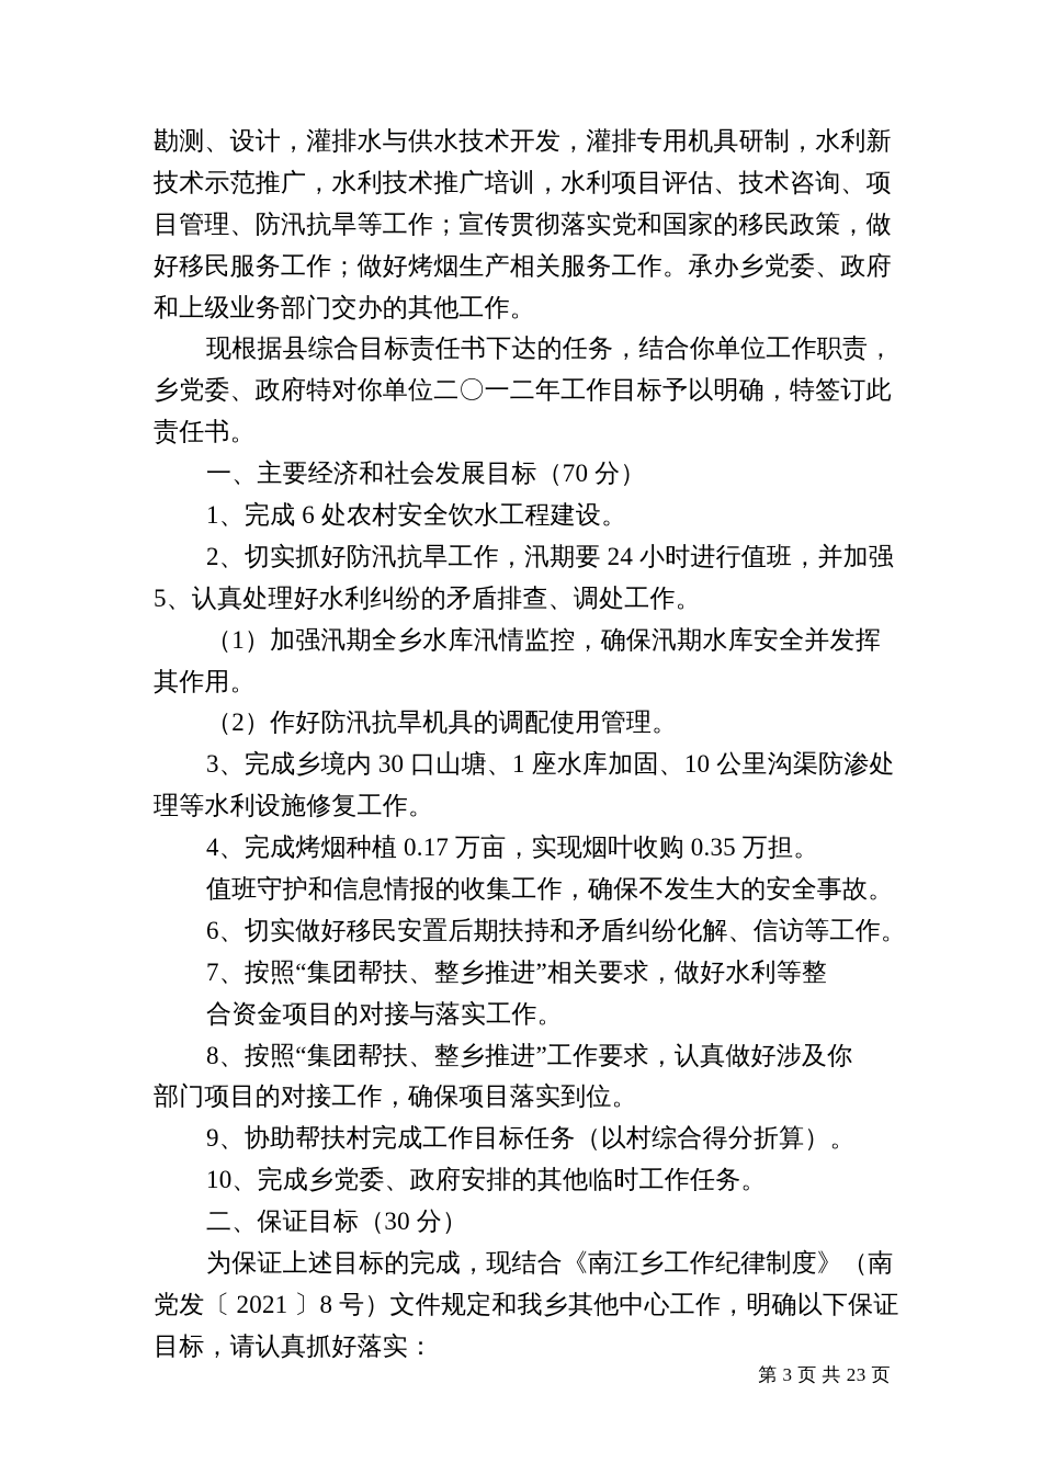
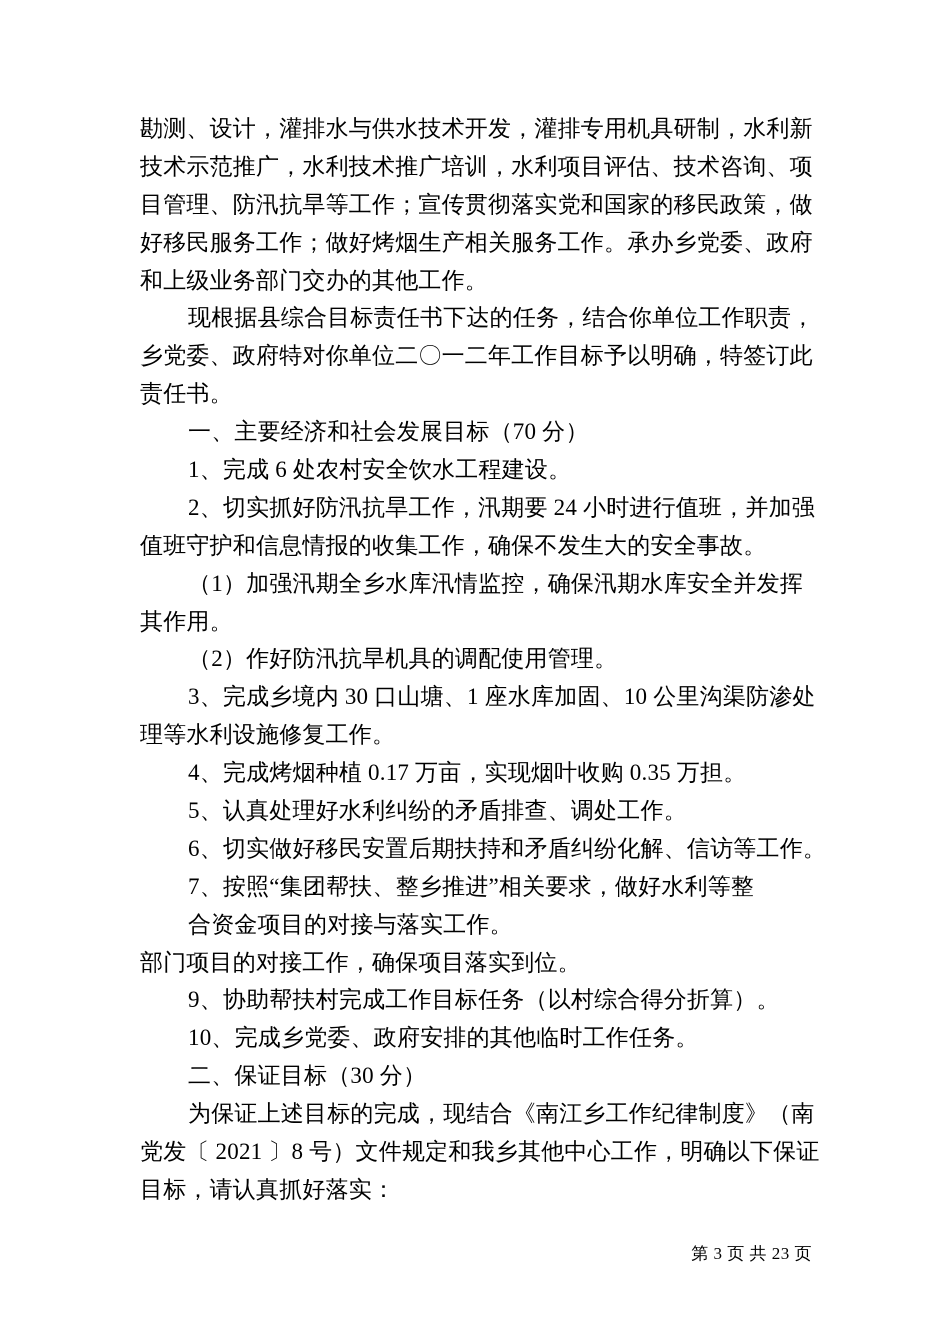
  勘测、设计，灌排水与供水技术开发，灌排专用机具研制，水利新
  技术示范推广，水利技术推广培训，水利项目评估、技术咨询、项
  目管理、防汛抗旱等工作；宣传贯彻落实党和国家的移民政策，做
  好移民服务工作；做好烤烟生产相关服务工作。承办乡党委、政府
  和上级业务部门交办的其他工作。
  现根据县综合目标责任书下达的任务，结合你单位工作职责，
  乡党委、政府特对你单位二〇一二年工作目标予以明确，特签订此
  责任书。
  一、主要经济和社会发展目标（70 分）
  1、完成 6 处农村安全饮水工程建设。
  2、切实抓好防汛抗旱工作，汛期要 24 小时进行值班，并加强
- 5、认真处理好水利纠纷的矛盾排查、调处工作。
+ 值班守护和信息情报的收集工作，确保不发生大的安全事故。
  （1）加强汛期全乡水库汛情监控，确保汛期水库安全并发挥
  其作用。
  （2）作好防汛抗旱机具的调配使用管理。
  3、完成乡境内 30 口山塘、1 座水库加固、10 公里沟渠防渗处
  理等水利设施修复工作。
  4、完成烤烟种植 0.17 万亩，实现烟叶收购 0.35 万担。
- 值班守护和信息情报的收集工作，确保不发生大的安全事故。
+ 5、认真处理好水利纠纷的矛盾排查、调处工作。
  6、切实做好移民安置后期扶持和矛盾纠纷化解、信访等工作。
  7、按照“集团帮扶、整乡推进”相关要求，做好水利等整
  合资金项目的对接与落实工作。
- 8、按照“集团帮扶、整乡推进”工作要求，认真做好涉及你
  部门项目的对接工作，确保项目落实到位。
  9、协助帮扶村完成工作目标任务（以村综合得分折算）。
  10、完成乡党委、政府安排的其他临时工作任务。
  二、保证目标（30 分）
  为保证上述目标的完成，现结合《南江乡工作纪律制度》（南
  党发〔 2021 〕8 号）文件规定和我乡其他中心工作，明确以下保证
  目标，请认真抓好落实：
  第 3 页 共 23 页
